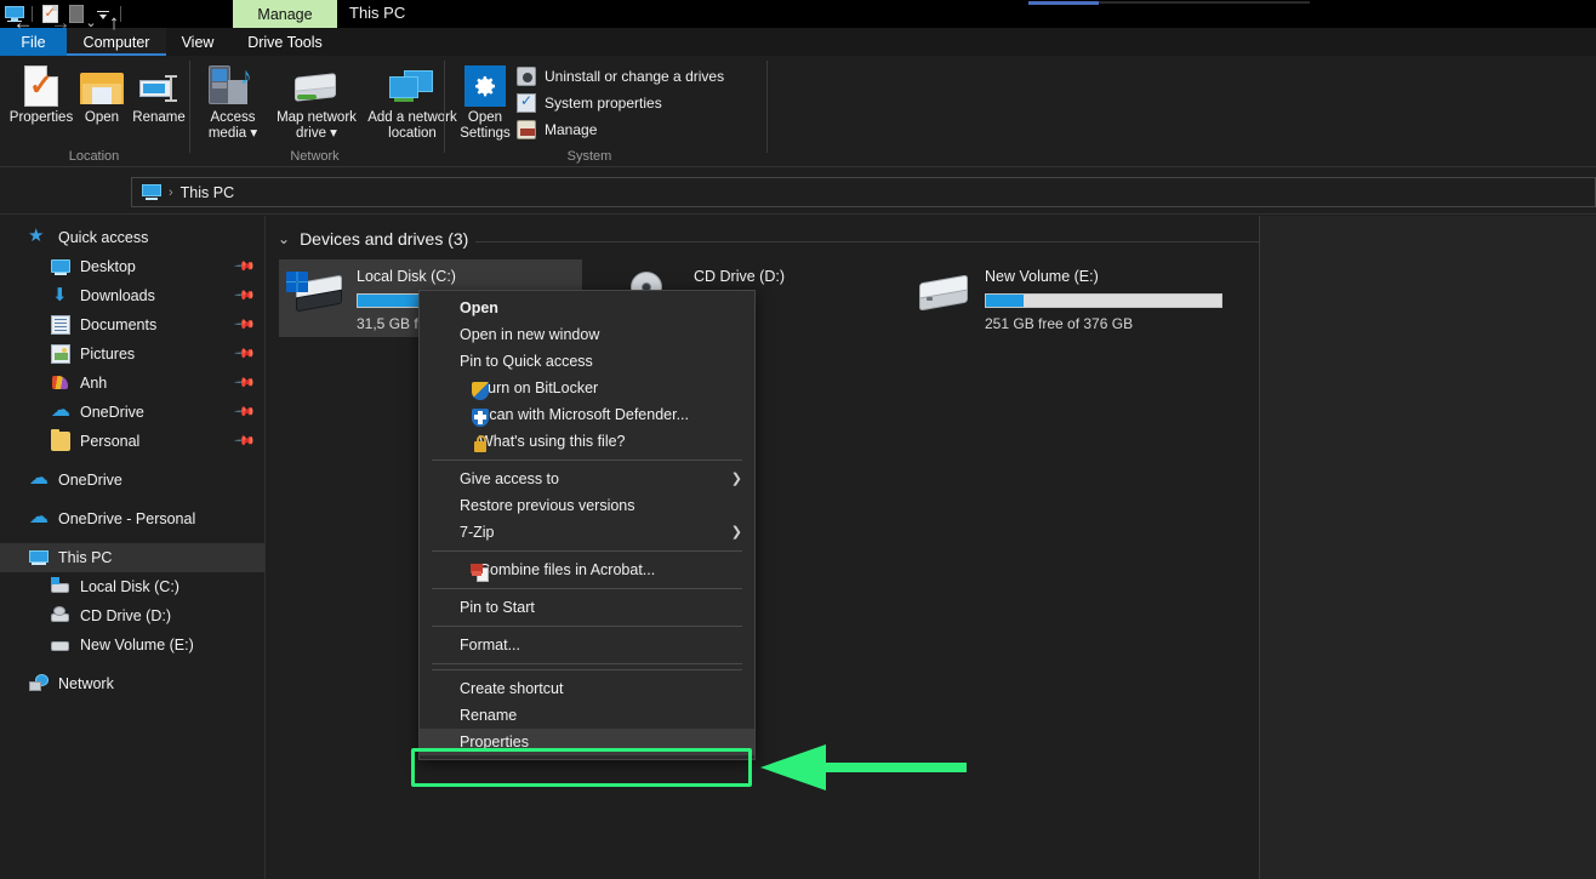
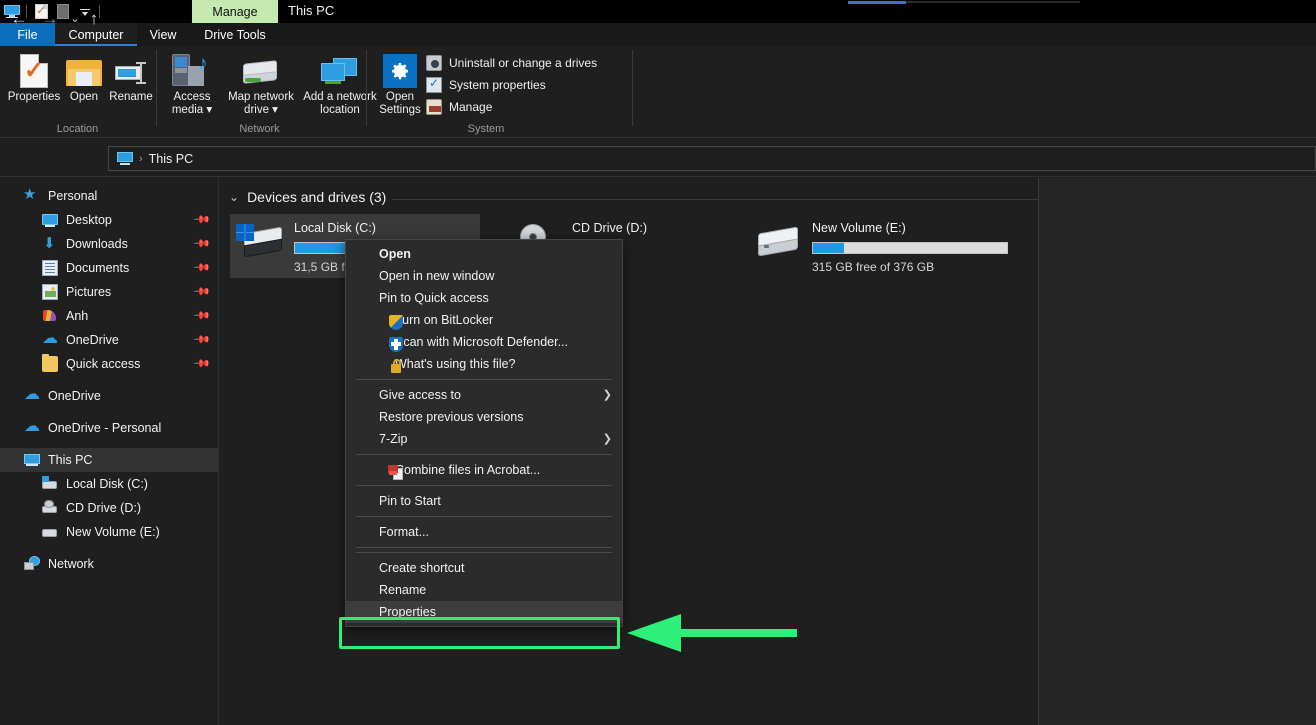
  Manage
  This PC
  File
  Computer
  View
  Drive Tools
  Properties
  Open
  Rename
  Location
  ♪
  Access
  media ▾
  Map network
  drive ▾
  Add a network
  location
  Network
  Open
  Settings
  Uninstall or change a drives
  System properties
  Manage
  System
  ←
  →
  ⌄
  ↑
  ›
  This PC
- Quick access
+ Personal
  Desktop
  Downloads
  Documents
  Pictures
  Anh
  OneDrive
- Personal
+ Quick access
  OneDrive
  OneDrive - Personal
  This PC
  Local Disk (C:)
  CD Drive (D:)
  New Volume (E:)
  Network
  ⌄
  Devices and drives (3)
  Local Disk (C:)
  CD Drive (D:)
  New Volume (E:)
- 251 GB free of 376 GB
+ 315 GB free of 376 GB
  Open
  Open in new window
  Pin to Quick access
  urn on BitLocker
  can with Microsoft Defender...
  hat's using this file?
  Give access to
  ❯
  Restore previous versions
  7-Zip
  ❯
  ombine files in Acrobat...
  Pin to Start
  Format...
  Create shortcut
  Rename
  Properties
